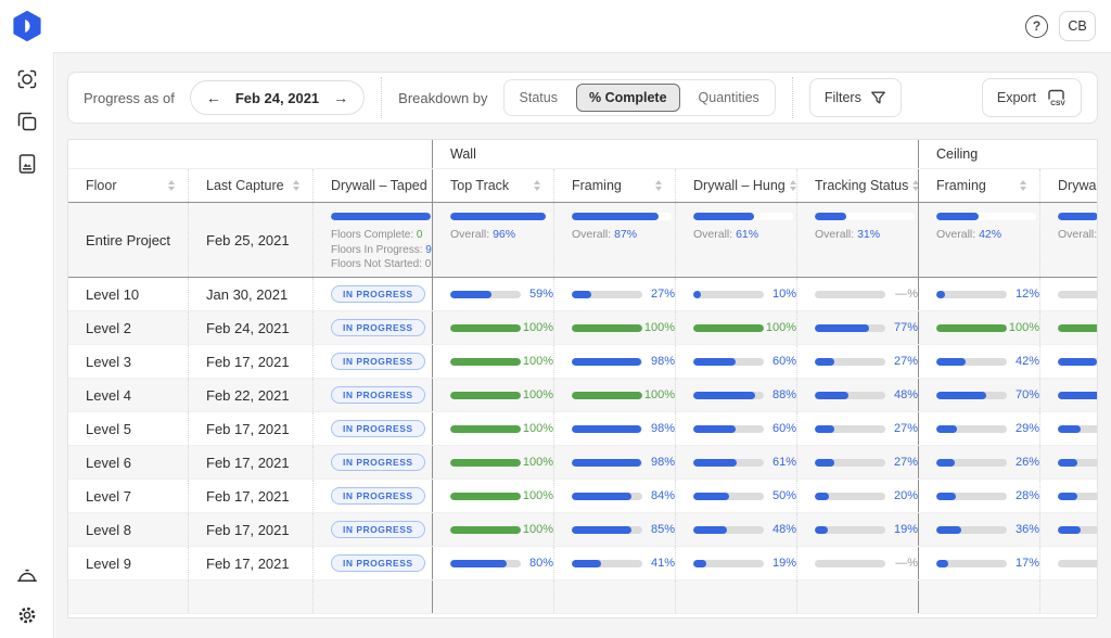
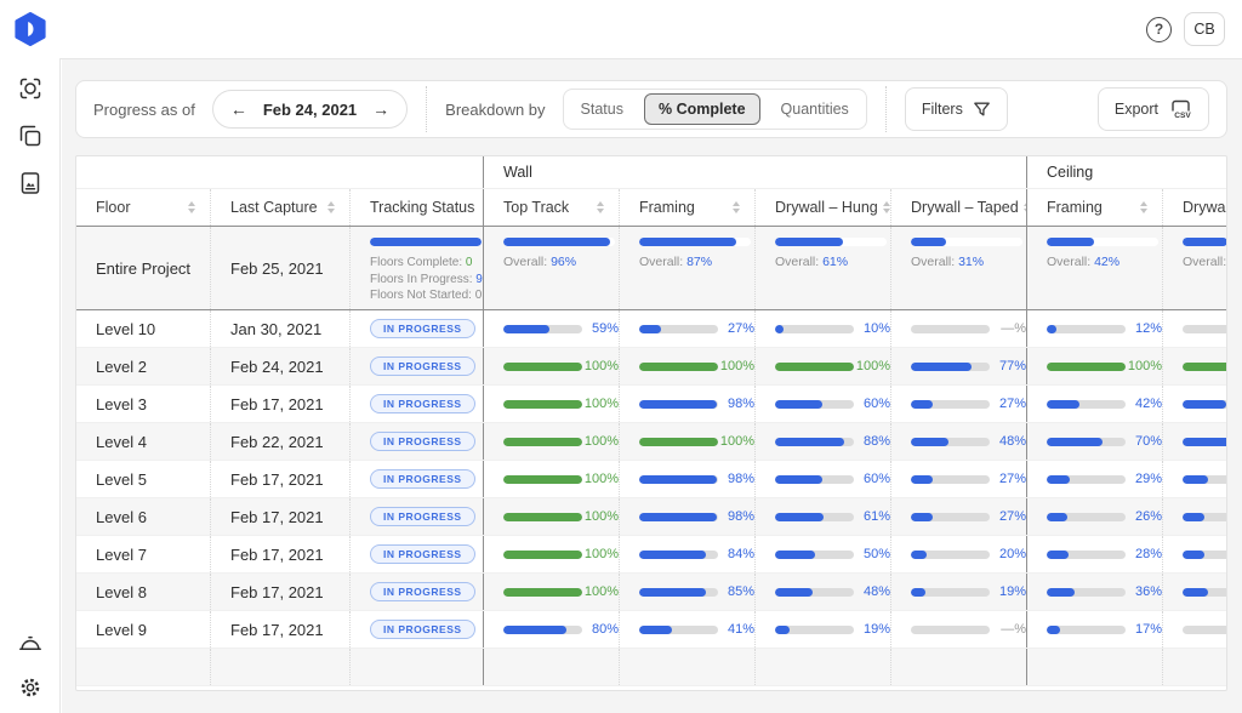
  ?
  CB
  Progress as of
  ←
  Feb 24, 2021
  →
  Breakdown by
  Status
  % Complete
  Quantities
  Filters
  Export
  Wall
  Ceiling
  Floor
  Last Capture
- Drywall – Taped
+ Tracking Status
  Top Track
  Framing
  Drywall – Hung
- Tracking Status
+ Drywall – Taped
  Framing
  Entire Project
  Feb 25, 2021
  Floors Complete: 0
  Floors In Progress: 9
  Floors Not Started: 0
  Overall: 96%
  Overall: 87%
  Overall: 61%
  Overall: 31%
  Overall: 42%
  Overall:
  Level 10
  Jan 30, 2021
  IN PROGRESS
  59%
  27%
  10%
  —%
  12%
  Level 2
  Feb 24, 2021
  IN PROGRESS
  100%
  100%
  100%
  77%
  100%
  Level 3
  Feb 17, 2021
  IN PROGRESS
  100%
  98%
  60%
  27%
  42%
  Level 4
  Feb 22, 2021
  IN PROGRESS
  100%
  100%
  88%
  48%
  70%
  Level 5
  Feb 17, 2021
  IN PROGRESS
  100%
  98%
  60%
  27%
  29%
  Level 6
  Feb 17, 2021
  IN PROGRESS
  100%
  98%
  61%
  27%
  26%
  Level 7
  Feb 17, 2021
  IN PROGRESS
  100%
  84%
  50%
  20%
  28%
  Level 8
  Feb 17, 2021
  IN PROGRESS
  100%
  85%
  48%
  19%
  36%
  Level 9
  Feb 17, 2021
  IN PROGRESS
  80%
  41%
  19%
  —%
  17%
